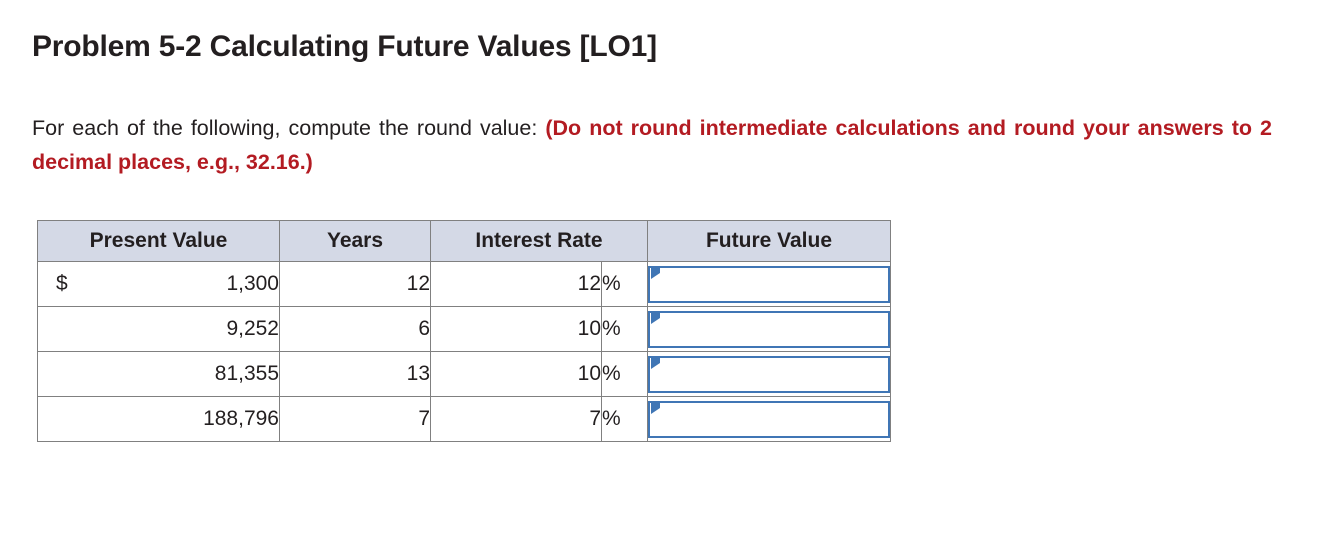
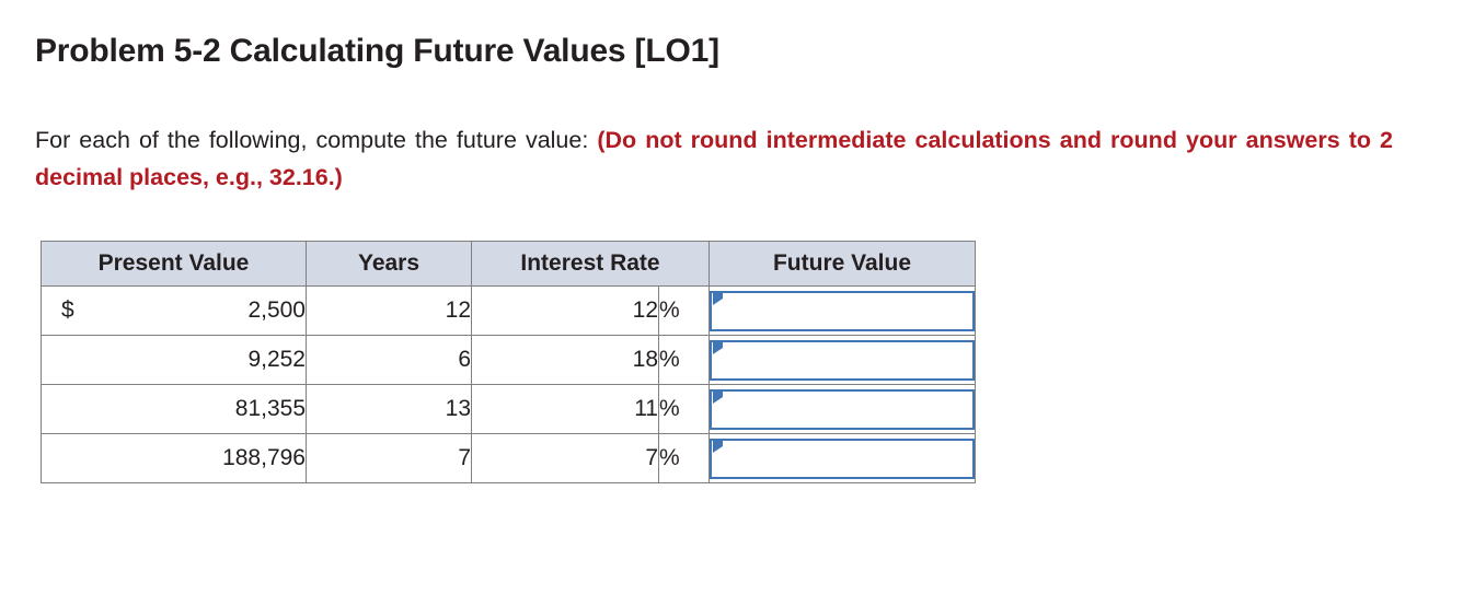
  Problem 5-2 Calculating Future Values [LO1]
- For each of the following, compute the round value: (Do not round intermediate calculations and round your answers to 2 decimal places, e.g., 32.16.)
+ For each of the following, compute the future value: (Do not round intermediate calculations and round your answers to 2 decimal places, e.g., 32.16.)
  Present Value	Years	Interest Rate	Future Value
- $ 1,300	12	12	%
+ $ 2,500	12	12	%
- 9,252	6	10	%
+ 9,252	6	18	%
- 81,355	13	10	%
+ 81,355	13	11	%
  188,796	7	7	%
